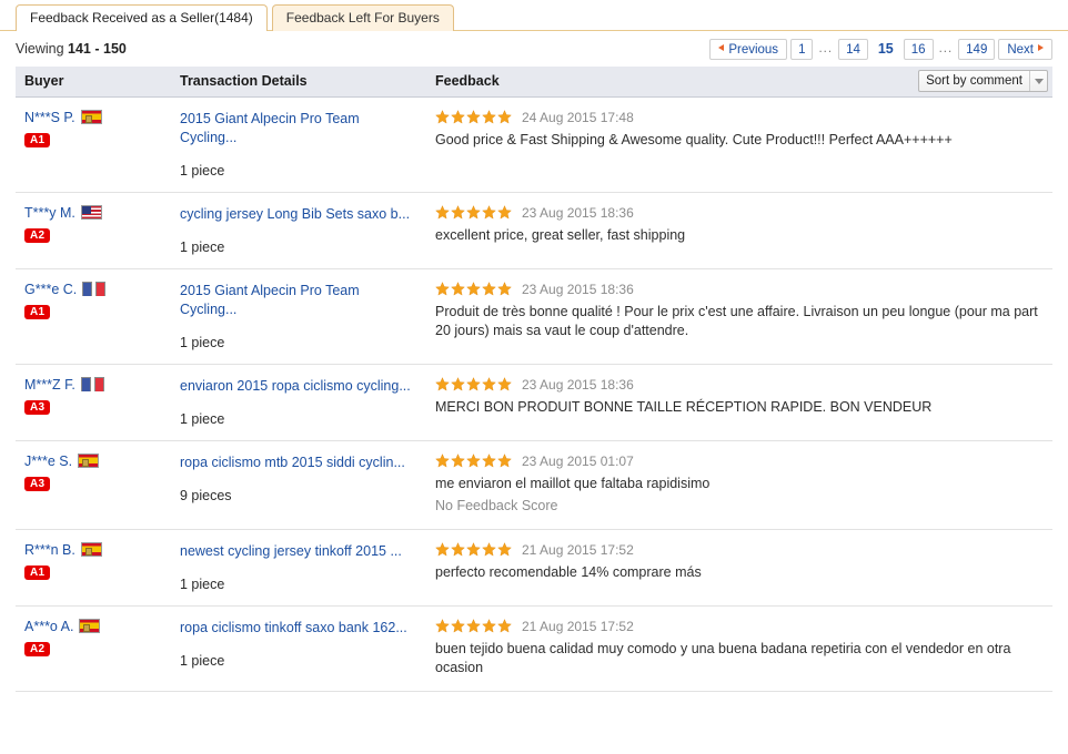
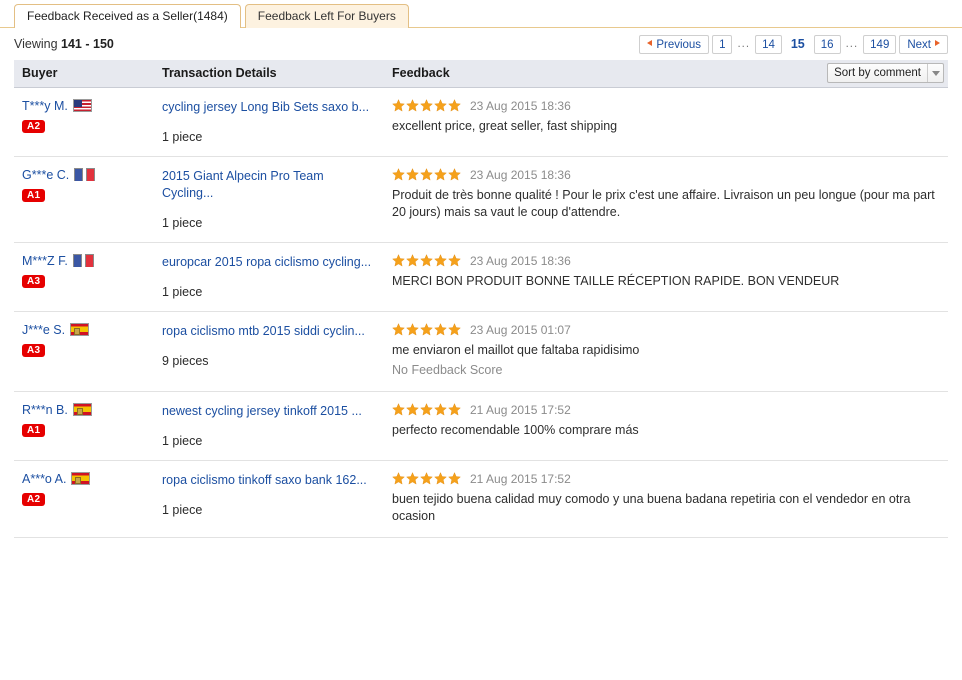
  Feedback Received as a Seller(1484)
  Feedback Left For Buyers
  Viewing 141 - 150
  Previous
  1
  ...
  14
  15
  16
  ...
  149
  Next
  Buyer	Transaction Details	Feedback Sort by comment
- N***S P.A1	2015 Giant Alpecin Pro Team Cycling...1 piece	24 Aug 2015 17:48Good price & Fast Shipping & Awesome quality. Cute Product!!! Perfect AAA++++++
  T***y M.A2	cycling jersey Long Bib Sets saxo b...1 piece	23 Aug 2015 18:36excellent price, great seller, fast shipping
  G***e C.A1	2015 Giant Alpecin Pro Team Cycling...1 piece	23 Aug 2015 18:36Produit de très bonne qualité ! Pour le prix c'est une affaire. Livraison un peu longue (pour ma part 20 jours) mais sa vaut le coup d'attendre.
- M***Z F.A3	enviaron 2015 ropa ciclismo cycling...1 piece	23 Aug 2015 18:36MERCI BON PRODUIT BONNE TAILLE RÉCEPTION RAPIDE. BON VENDEUR
+ M***Z F.A3	europcar 2015 ropa ciclismo cycling...1 piece	23 Aug 2015 18:36MERCI BON PRODUIT BONNE TAILLE RÉCEPTION RAPIDE. BON VENDEUR
  J***e S.A3	ropa ciclismo mtb 2015 siddi cyclin...9 pieces	23 Aug 2015 01:07me enviaron el maillot que faltaba rapidisimoNo Feedback Score
- R***n B.A1	newest cycling jersey tinkoff 2015 ...1 piece	21 Aug 2015 17:52perfecto recomendable 14% comprare más
+ R***n B.A1	newest cycling jersey tinkoff 2015 ...1 piece	21 Aug 2015 17:52perfecto recomendable 100% comprare más
  A***o A.A2	ropa ciclismo tinkoff saxo bank 162...1 piece	21 Aug 2015 17:52buen tejido buena calidad muy comodo y una buena badana repetiria con el vendedor en otra ocasion
